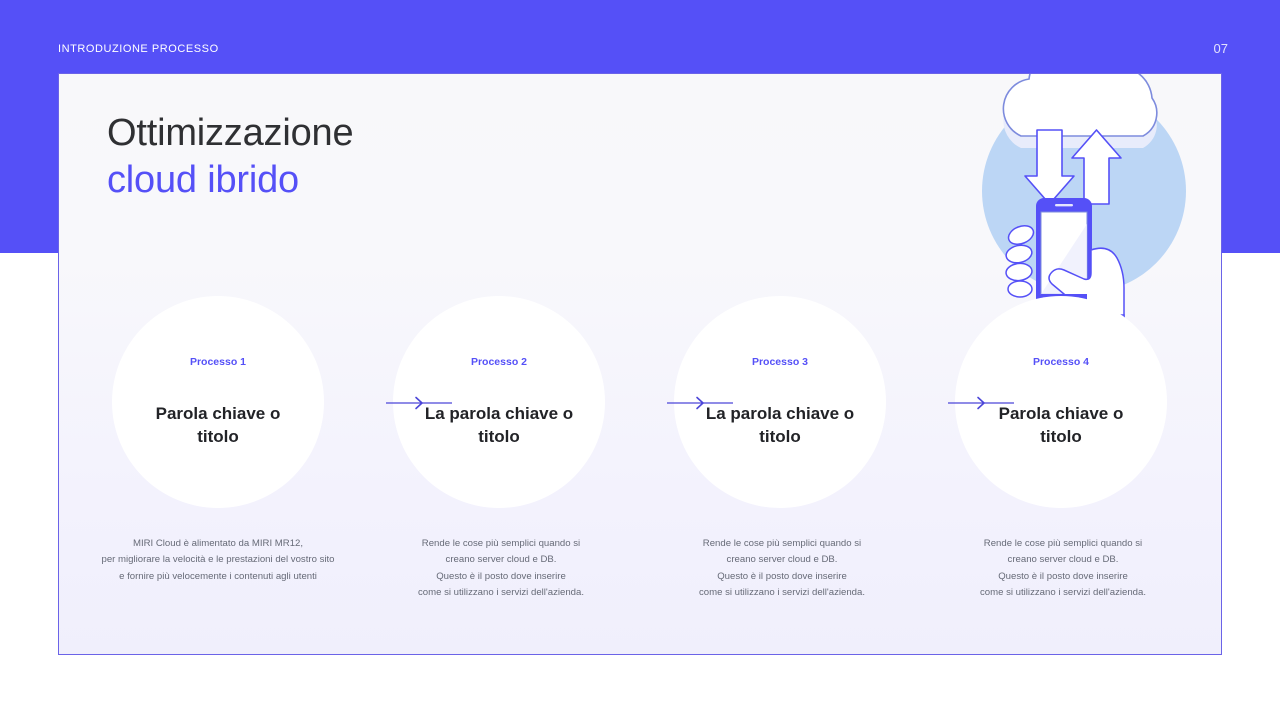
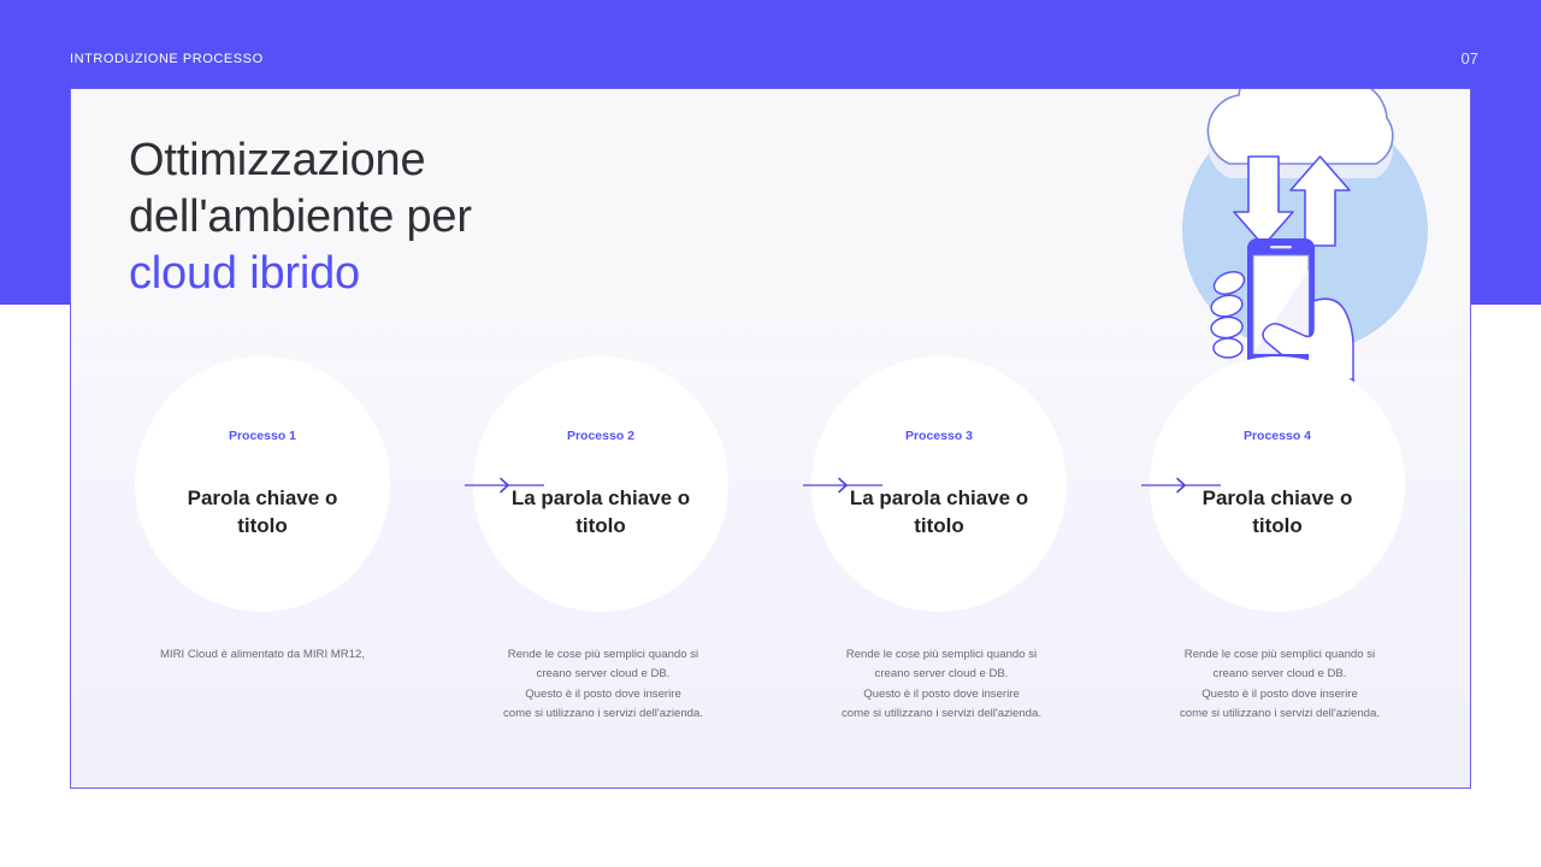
  INTRODUZIONE PROCESSO
  07
  Ottimizzazione
+ dell'ambiente per
  cloud ibrido
  Processo 1
  Parola chiave o titolo
  Processo 2
  La parola chiave o titolo
  Processo 3
  La parola chiave o titolo
  Processo 4
  Parola chiave o titolo
  MIRI Cloud è alimentato da MIRI MR12,
- per migliorare la velocità e le prestazioni del vostro sito
- e fornire più velocemente i contenuti agli utenti
  Rende le cose più semplici quando si
  creano server cloud e DB.
  Questo è il posto dove inserire
  come si utilizzano i servizi dell'azienda.
  Rende le cose più semplici quando si
  creano server cloud e DB.
  Questo è il posto dove inserire
  come si utilizzano i servizi dell'azienda.
  Rende le cose più semplici quando si
  creano server cloud e DB.
  Questo è il posto dove inserire
  come si utilizzano i servizi dell'azienda.
